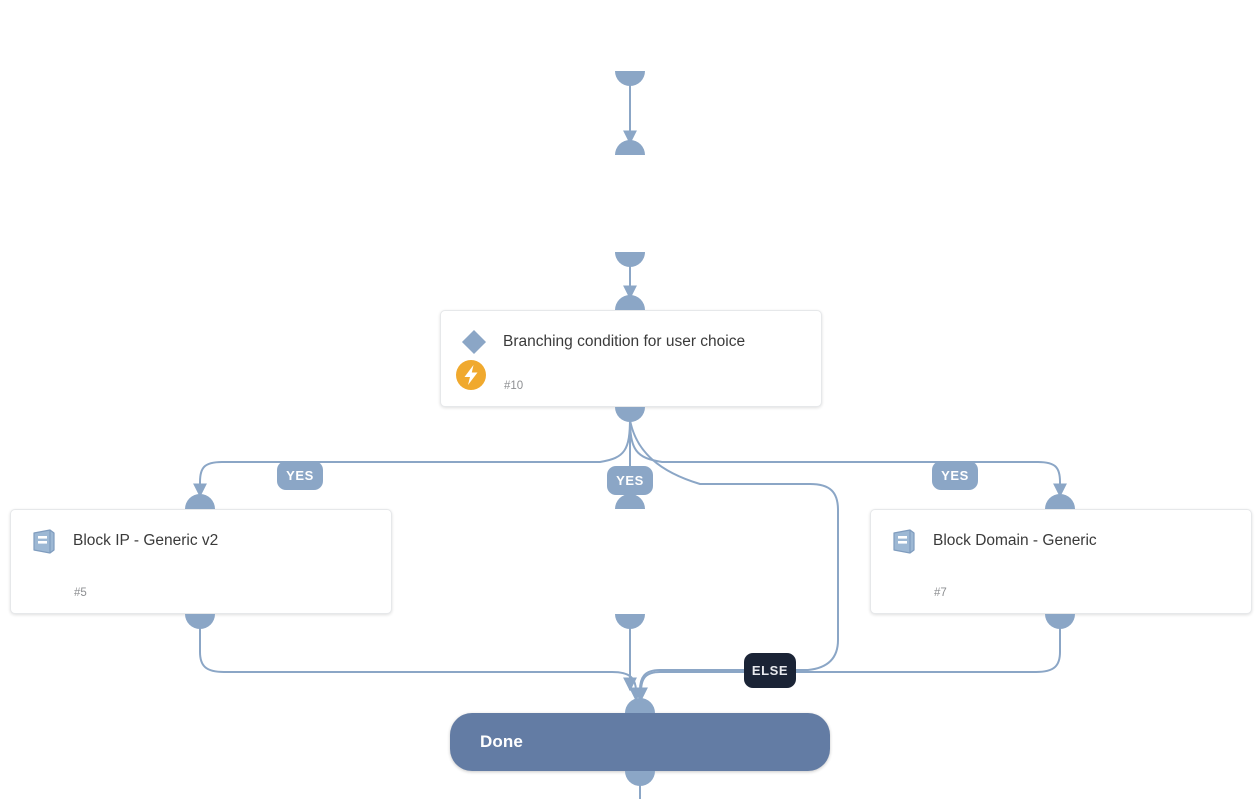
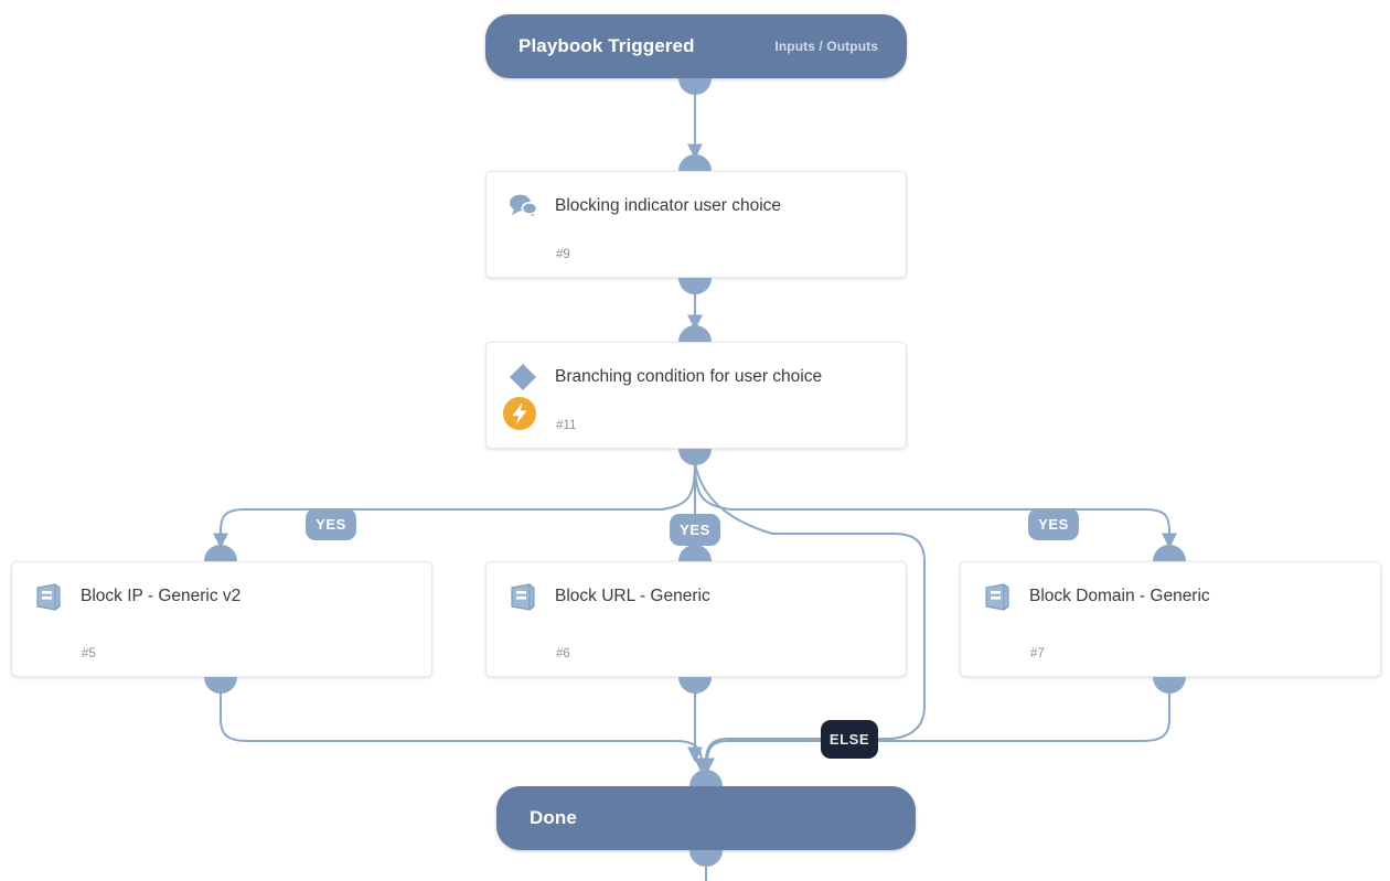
+ Playbook Triggered
+ Inputs / Outputs
+ Blocking indicator user choice
+ #9
  Branching condition for user choice
- #10
+ #11
  YES
  YES
  YES
  ELSE
  Block IP - Generic v2
  #5
+ Block URL - Generic
+ #6
  Block Domain - Generic
  #7
  Done
